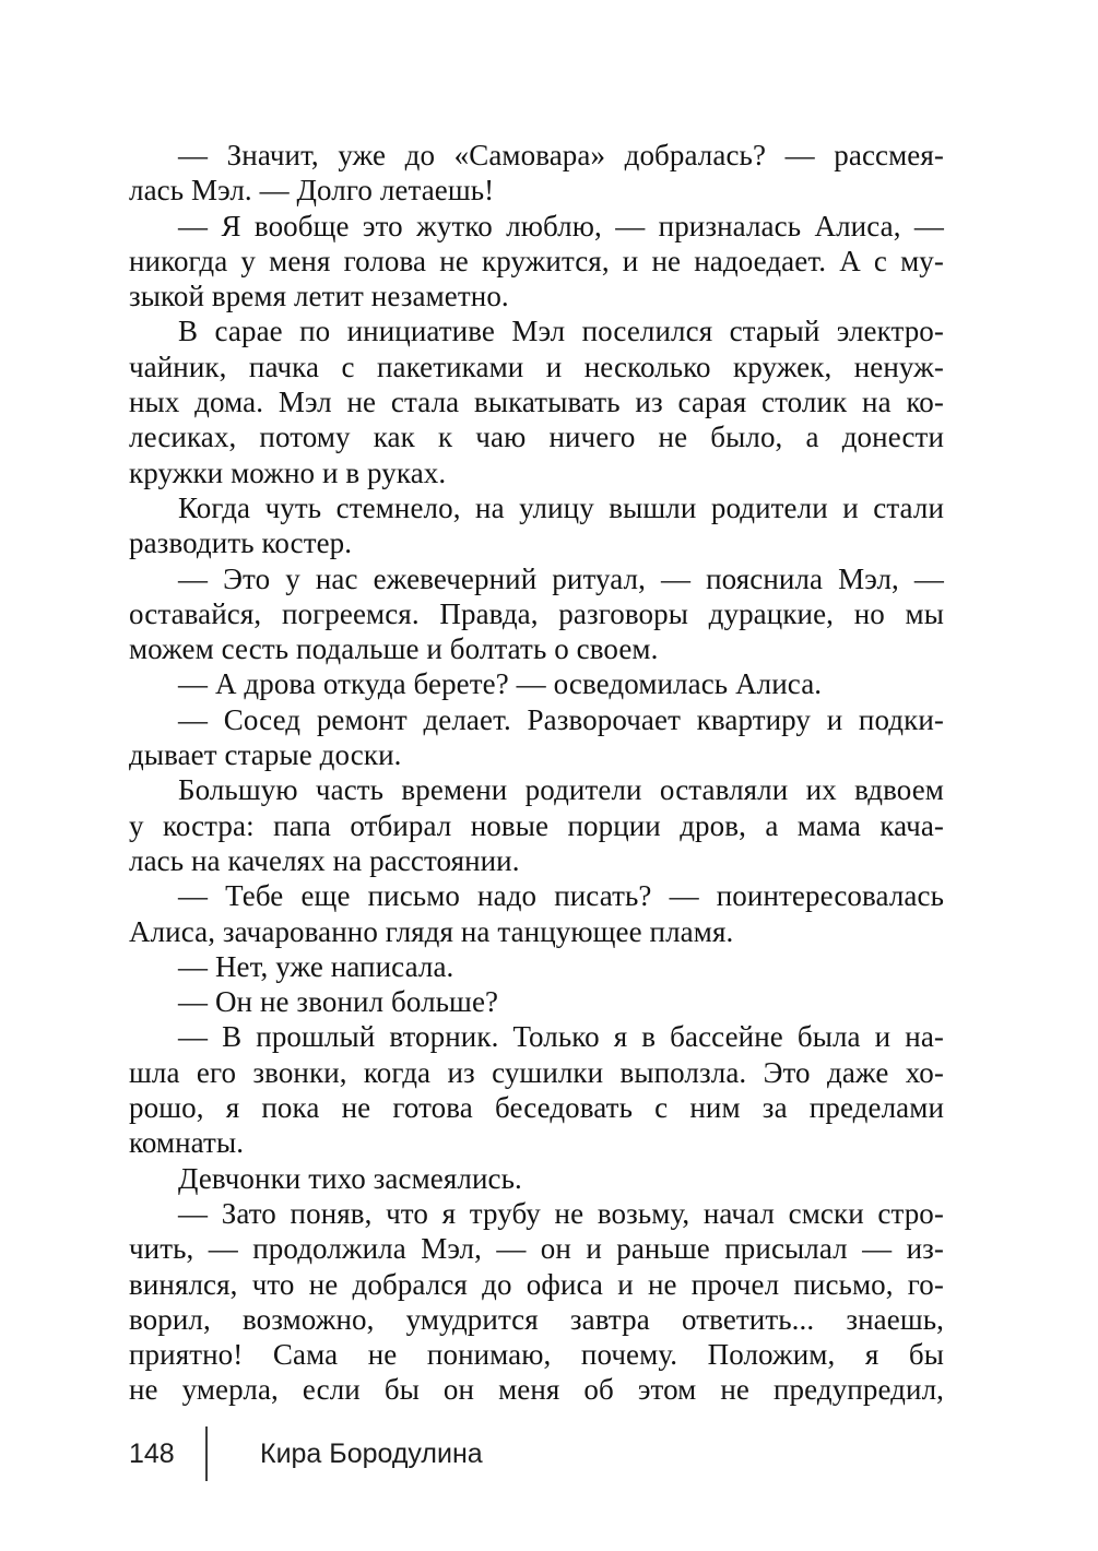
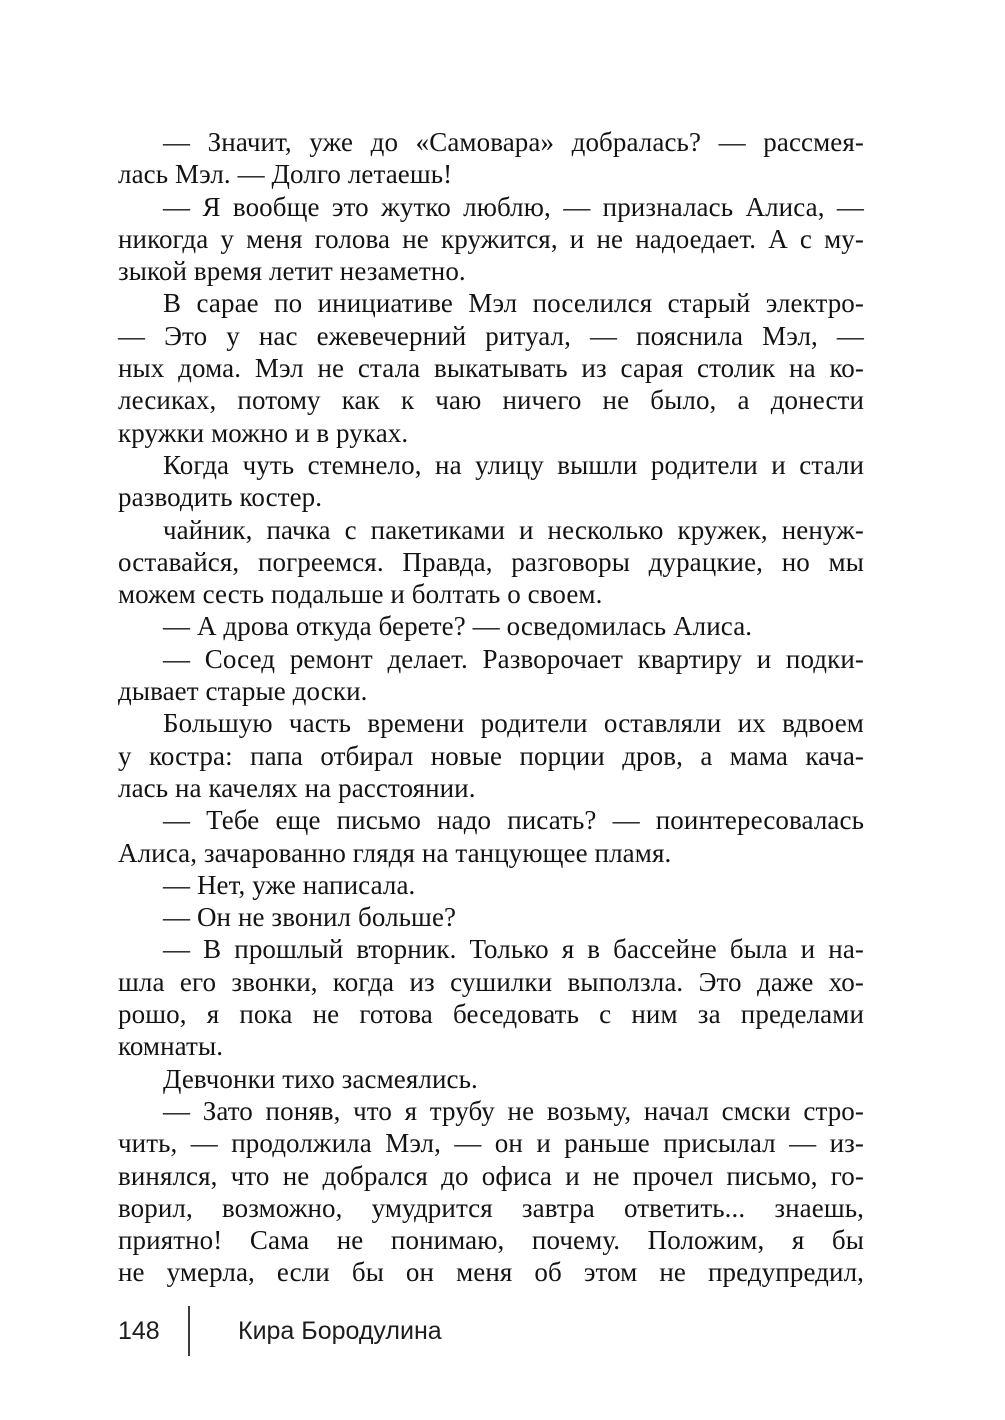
  — Значит, уже до «Самовара» добралась? — рассмея-
  лась Мэл. — Долго летаешь!
  — Я вообще это жутко люблю, — призналась Алиса, —
  никогда у меня голова не кружится, и не надоедает. А с му-
  зыкой время летит незаметно.
  В сарае по инициативе Мэл поселился старый электро-
- чайник, пачка с пакетиками и несколько кружек, ненуж-
+ — Это у нас ежевечерний ритуал, — пояснила Мэл, —
  ных дома. Мэл не стала выкатывать из сарая столик на ко-
  лесиках, потому как к чаю ничего не было, а донести
  кружки можно и в руках.
  Когда чуть стемнело, на улицу вышли родители и стали
  разводить костер.
- — Это у нас ежевечерний ритуал, — пояснила Мэл, —
+ чайник, пачка с пакетиками и несколько кружек, ненуж-
  оставайся, погреемся. Правда, разговоры дурацкие, но мы
  можем сесть подальше и болтать о своем.
  — А дрова откуда берете? — осведомилась Алиса.
  — Сосед ремонт делает. Разворочает квартиру и подки-
  дывает старые доски.
  Большую часть времени родители оставляли их вдвоем
  у костра: папа отбирал новые порции дров, а мама кача-
  лась на качелях на расстоянии.
  — Тебе еще письмо надо писать? — поинтересовалась
  Алиса, зачарованно глядя на танцующее пламя.
  — Нет, уже написала.
  — Он не звонил больше?
  — В прошлый вторник. Только я в бассейне была и на-
  шла его звонки, когда из сушилки выползла. Это даже хо-
  рошо, я пока не готова беседовать с ним за пределами
  комнаты.
  Девчонки тихо засмеялись.
  — Зато поняв, что я трубу не возьму, начал смски стро-
  чить, — продолжила Мэл, — он и раньше присылал — из-
  винялся, что не добрался до офиса и не прочел письмо, го-
  ворил, возможно, умудрится завтра ответить... знаешь,
  приятно! Сама не понимаю, почему. Положим, я бы
  не умерла, если бы он меня об этом не предупредил,
  148
  Кира Бородулина
